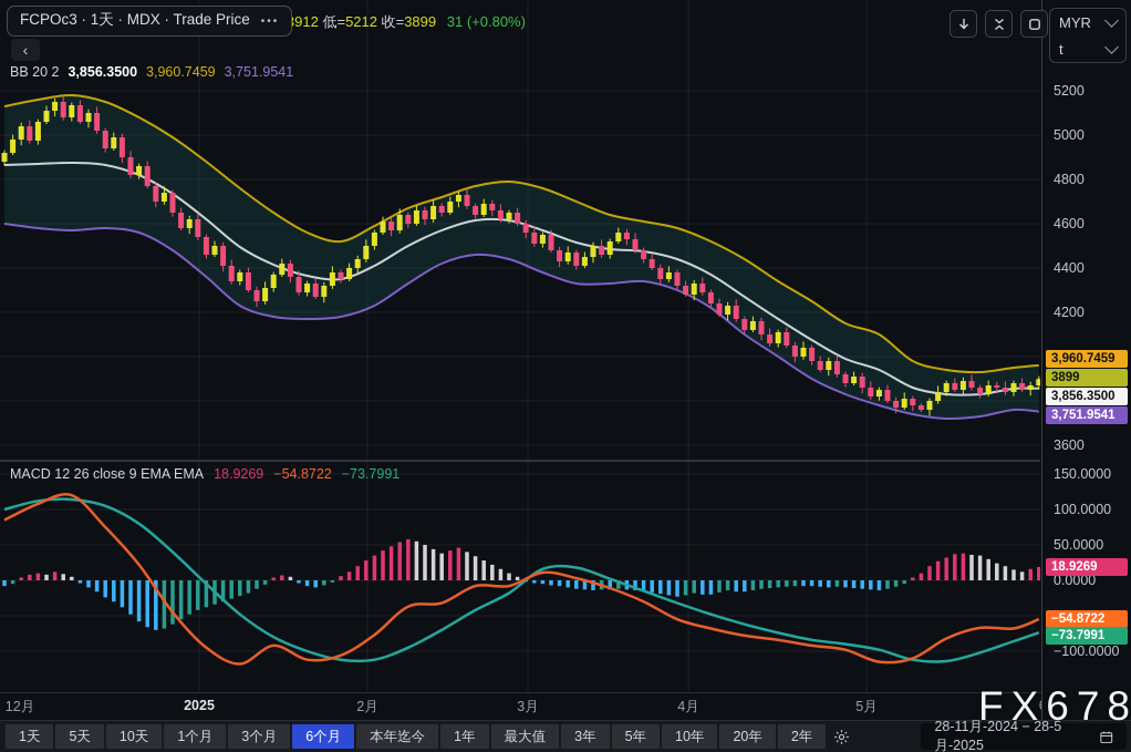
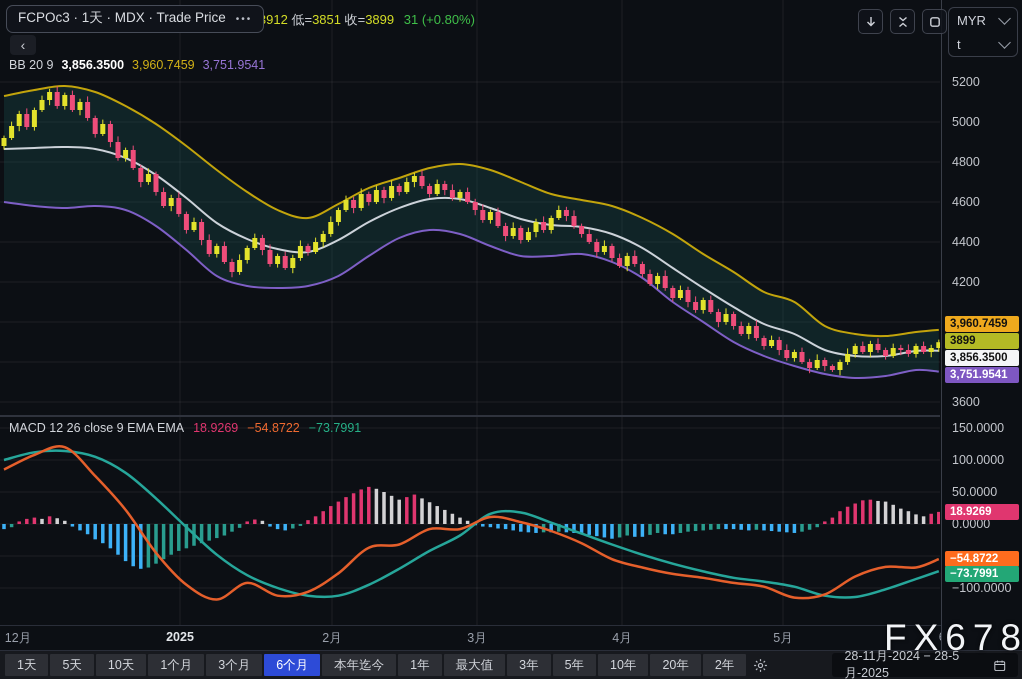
  FCPOc3 · 1天 · MDX · Trade Price
  •••
- 912 低=5212 收=3899 31 (+0.80%)
+ 912 低=3851 收=3899 31 (+0.80%)
  ‹
- BB 20 2 3,856.3500 3,960.7459 3,751.9541
+ BB 20 9 3,856.3500 3,960.7459 3,751.9541
  MACD 12 26 close 9 EMA EMA 18.9269 −54.8722 −73.7991
  MYR
  t
  5200
  5000
  4800
  4600
  4400
  4200
  3600
  150.0000
  100.0000
  50.0000
  0.0000
  −100.0000
  3,960.7459
  3899
  3,856.3500
  3,751.9541
  18.9269
  −54.8722
  −73.7991
  12月
  2025
  2月
  3月
  4月
  5月
  FX678
  1天
  5天
  10天
  1个月
  3个月
  6个月
  本年迄今
  1年
  最大值
  3年
  5年
  10年
  20年
  2年
  28-11月-2024 − 28-5月-2025
